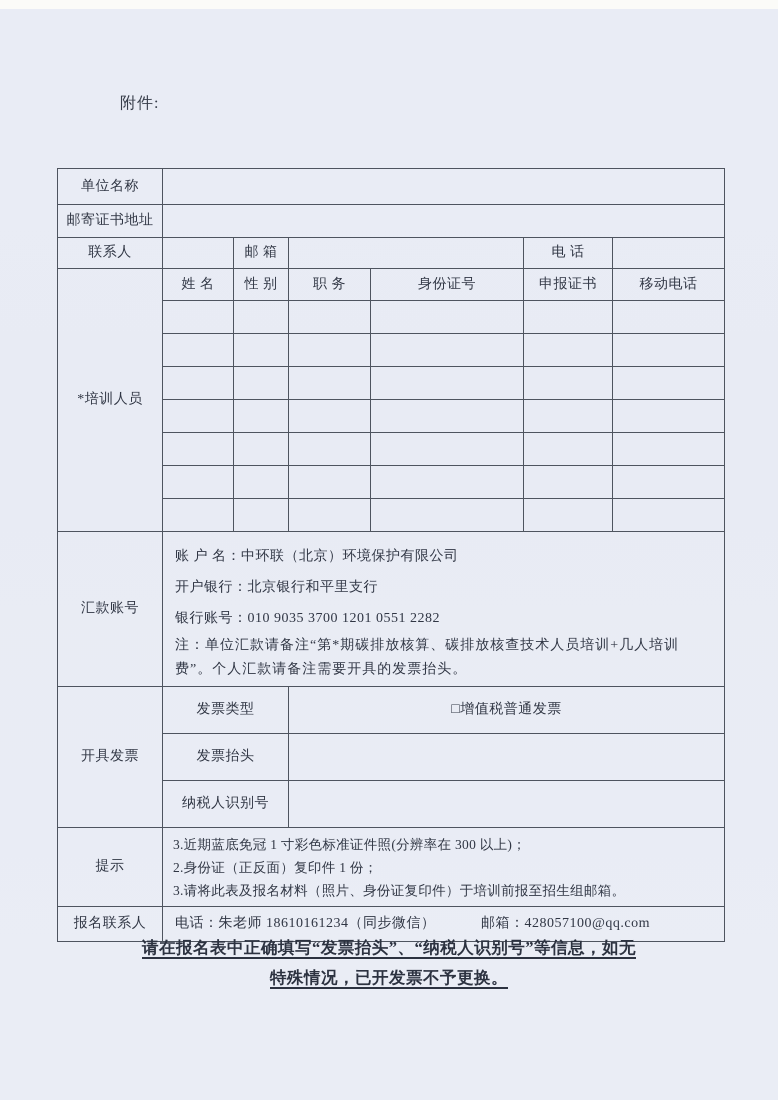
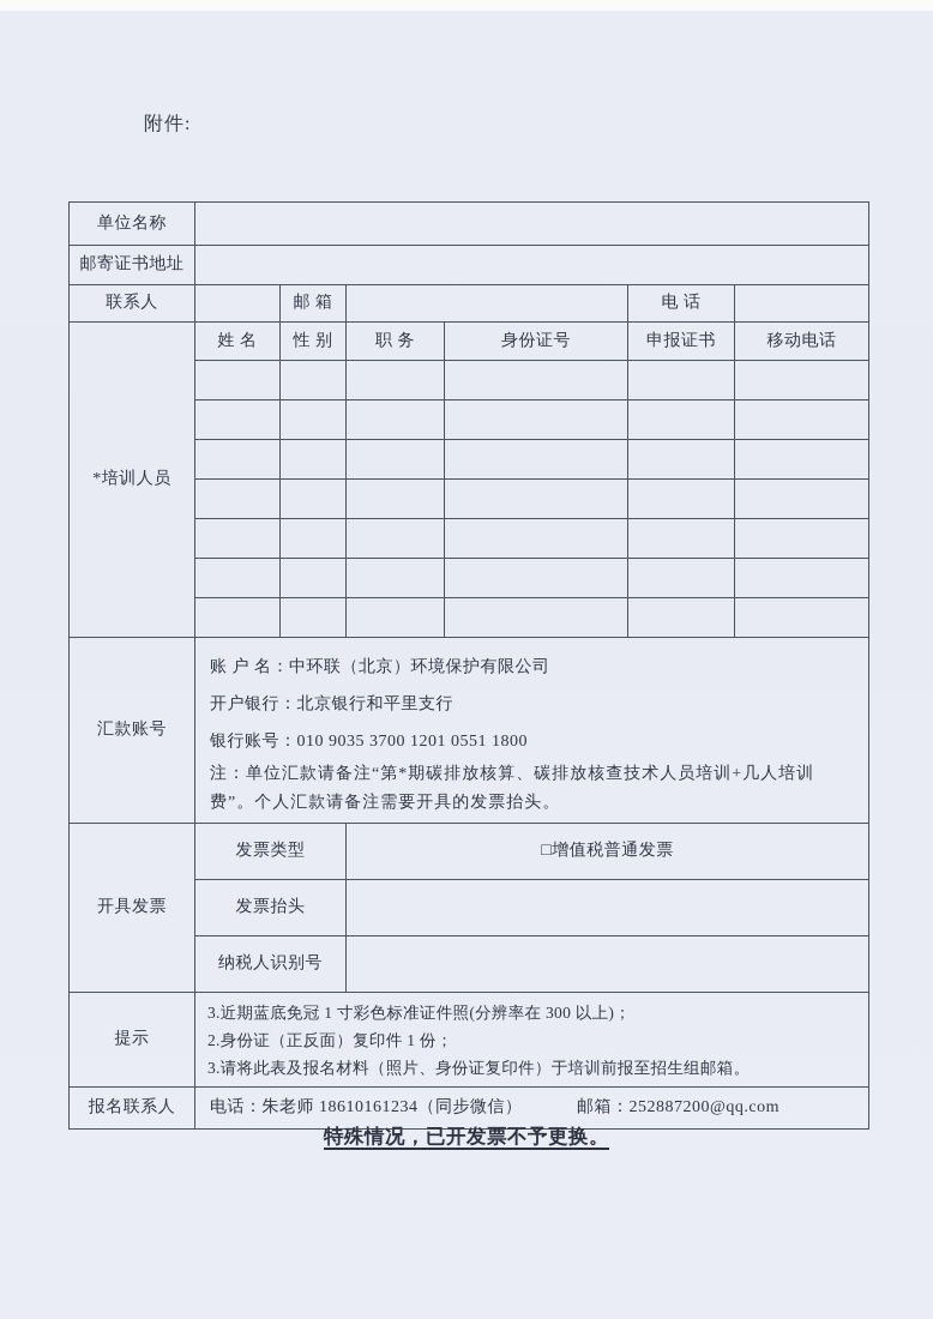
  附件:
  单位名称
  邮寄证书地址
  联系人		邮 箱		电 话
  *培训人员	姓 名	性 别	职 务	身份证号	申报证书	移动电话
- 汇款账号	账 户 名：中环联（北京）环境保护有限公司 开户银行：北京银行和平里支行 银行账号：010 9035 3700 1201 0551 2282 注：单位汇款请备注“第*期碳排放核算、碳排放核查技术人员培训+几人培训费”。个人汇款请备注需要开具的发票抬头。
+ 汇款账号	账 户 名：中环联（北京）环境保护有限公司 开户银行：北京银行和平里支行 银行账号：010 9035 3700 1201 0551 1800 注：单位汇款请备注“第*期碳排放核算、碳排放核查技术人员培训+几人培训费”。个人汇款请备注需要开具的发票抬头。
  开具发票	发票类型	□增值税普通发票
  发票抬头
  纳税人识别号
  提示	3.近期蓝底免冠 1 寸彩色标准证件照(分辨率在 300 以上)； 2.身份证（正反面）复印件 1 份； 3.请将此表及报名材料（照片、身份证复印件）于培训前报至招生组邮箱。
- 报名联系人	电话：朱老师 18610161234（同步微信） 邮箱：428057100@qq.com
+ 报名联系人	电话：朱老师 18610161234（同步微信） 邮箱：252887200@qq.com
- 请在报名表中正确填写“发票抬头”、“纳税人识别号”等信息，如无
  特殊情况，已开发票不予更换。
